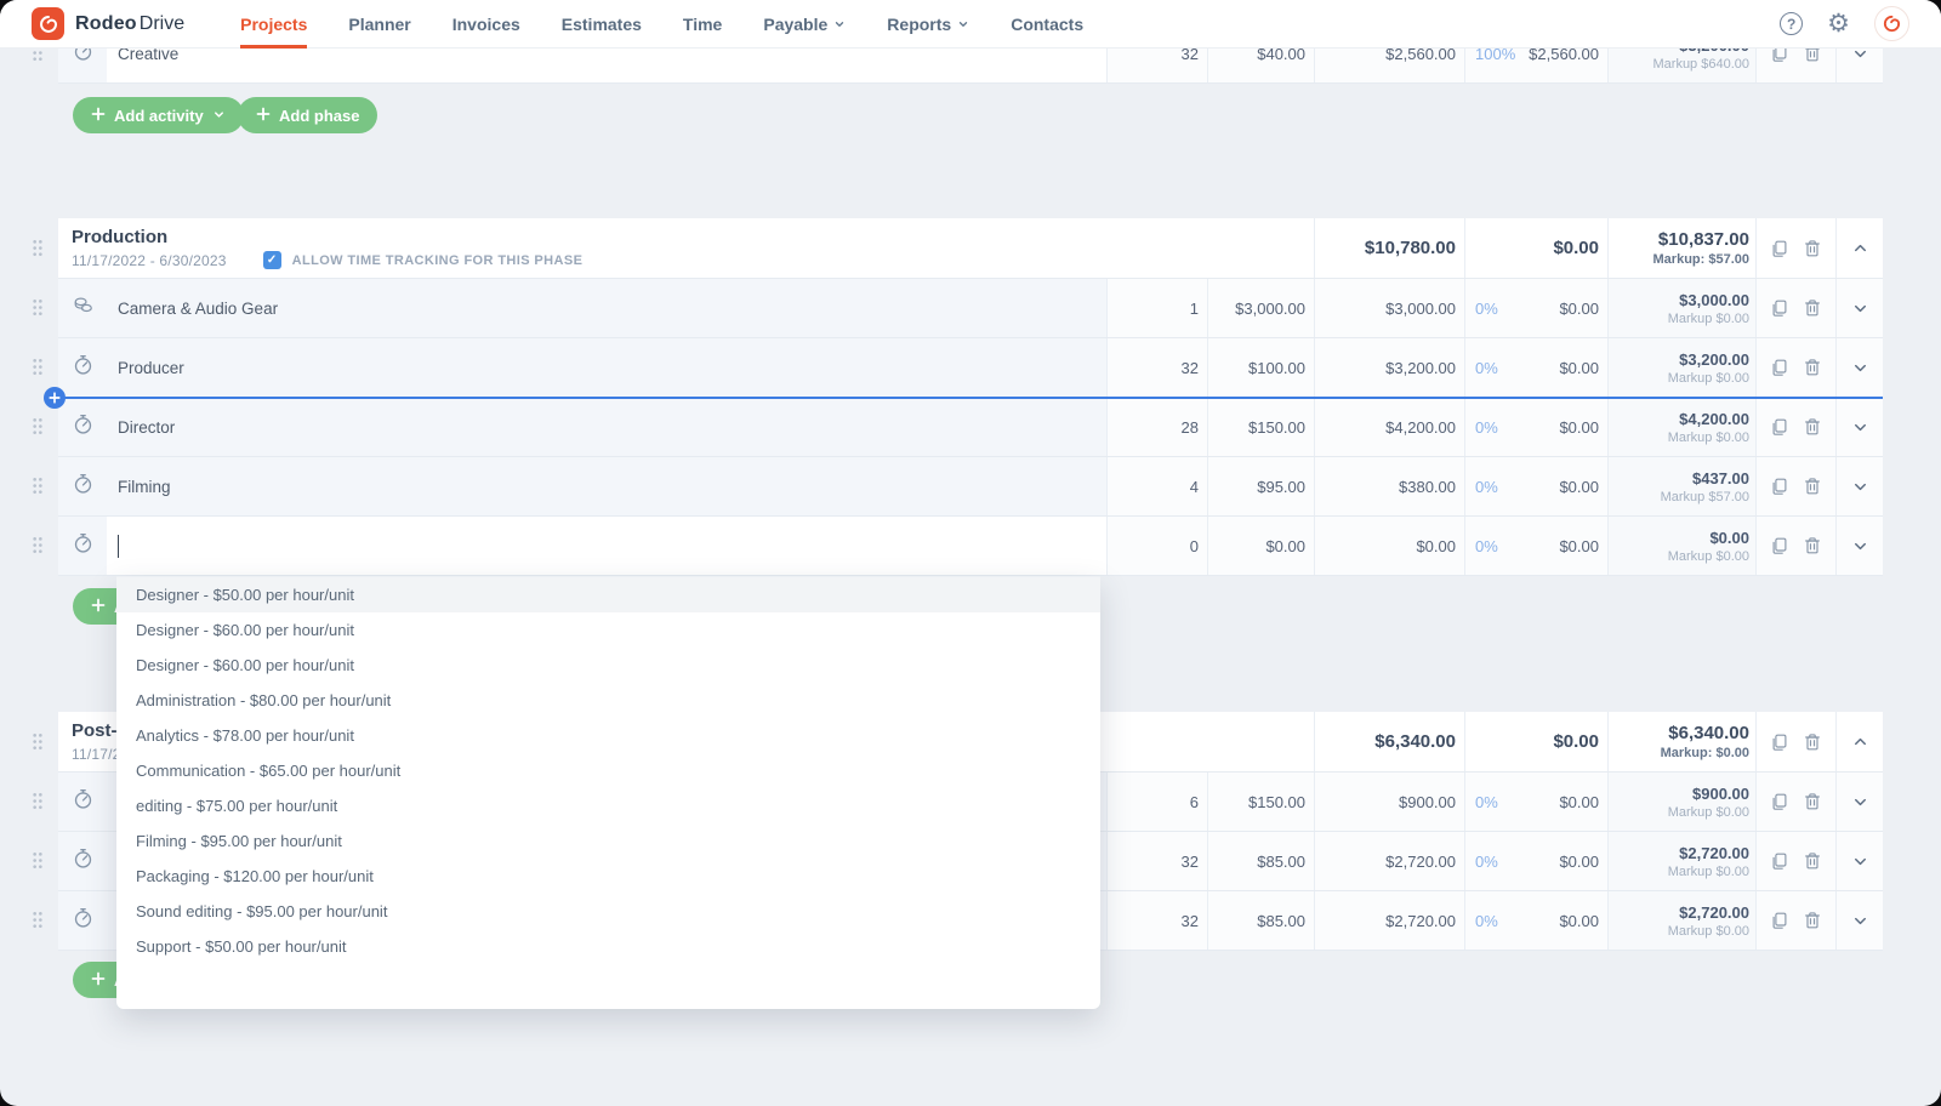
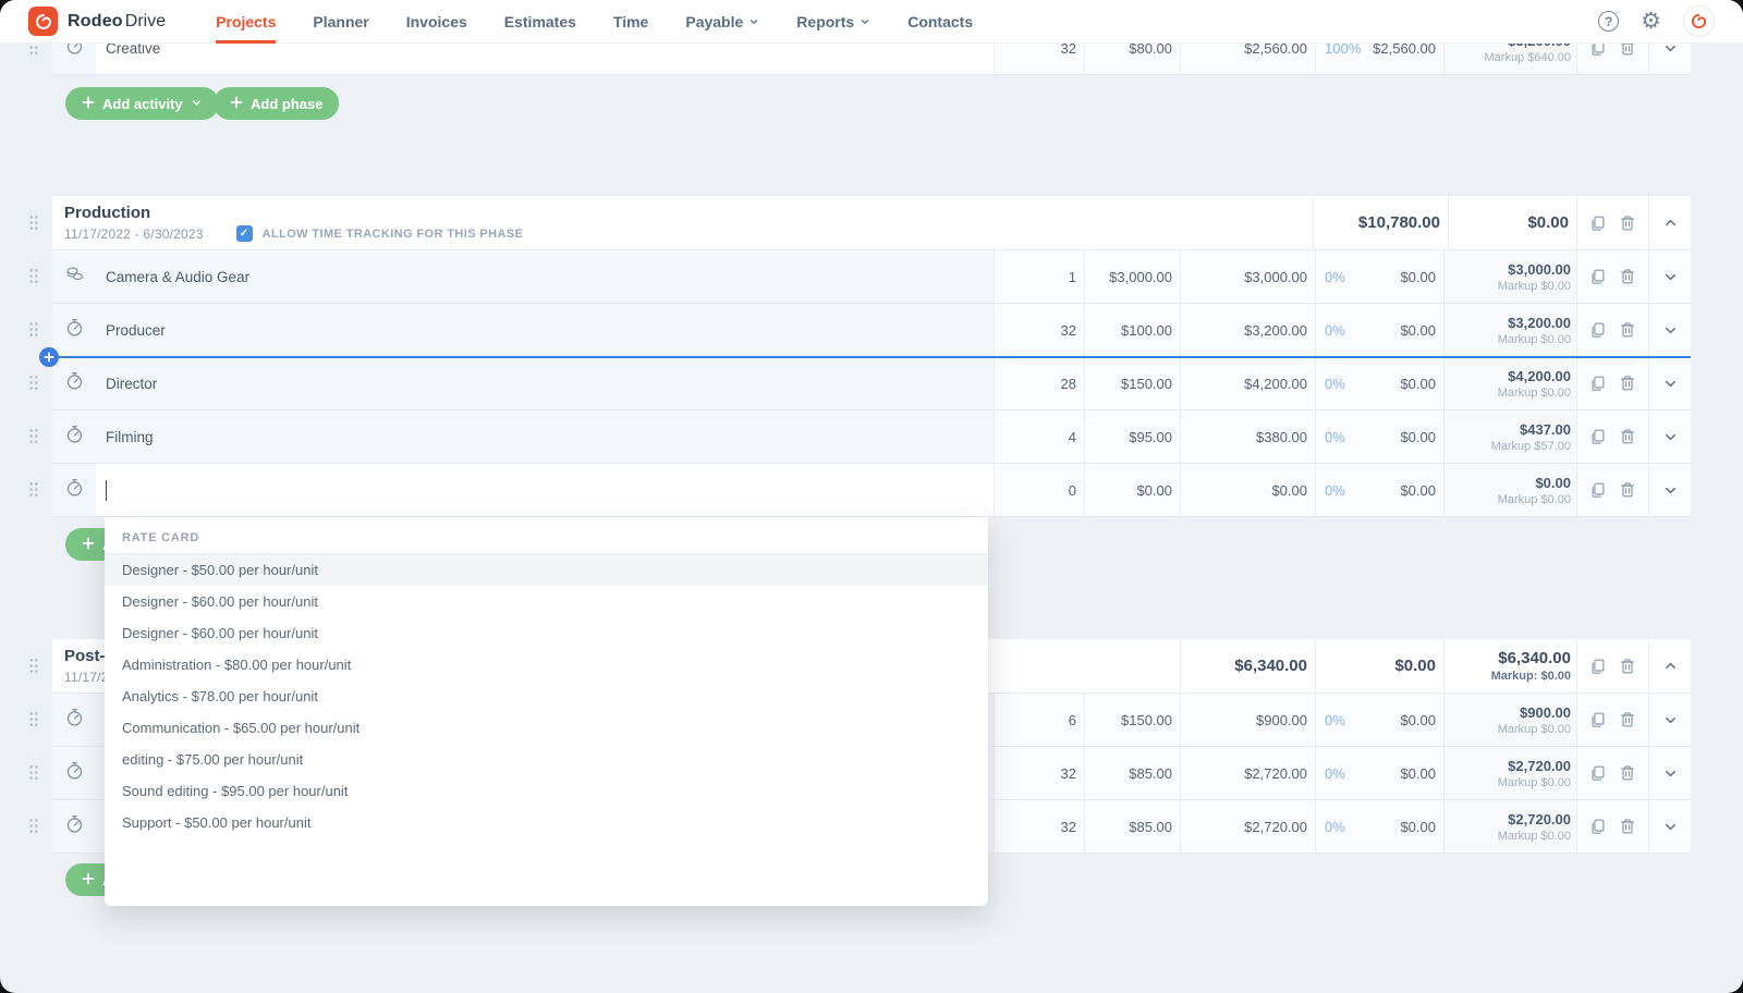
  Creative
  32
- $40.00
+ $80.00
  $2,560.00
  100%
  $2,560.00
  Markup $640.00
  Add activity
  Add phase
  Production
  11/17/2022 - 6/30/2023
  ✓
  ALLOW TIME TRACKING FOR THIS PHASE
  $10,780.00
  $0.00
- $10,837.00
- Markup: $57.00
  Camera & Audio Gear
  1
  $3,000.00
  $3,000.00
  0%
  $0.00
  $3,000.00
  Markup $0.00
  Producer
  32
  $100.00
  $3,200.00
  0%
  $0.00
  $3,200.00
  Markup $0.00
  Director
  28
  $150.00
  $4,200.00
  0%
  $0.00
  $4,200.00
  Markup $0.00
  Filming
  4
  $95.00
  $380.00
  0%
  $0.00
  $437.00
  Markup $57.00
  0
  $0.00
  $0.00
  0%
  $0.00
  $0.00
  Markup $0.00
  $6,340.00
  $0.00
  $6,340.00
  Markup: $0.00
  6
  $150.00
  $900.00
  0%
  $0.00
  $900.00
  Markup $0.00
  32
  $85.00
  $2,720.00
  0%
  $0.00
  $2,720.00
  Markup $0.00
  32
  $85.00
  $2,720.00
  0%
  $0.00
  $2,720.00
  Markup $0.00
+ RATE CARD
  Designer - $50.00 per hour/unit
  Designer - $60.00 per hour/unit
  Designer - $60.00 per hour/unit
  Administration - $80.00 per hour/unit
  Analytics - $78.00 per hour/unit
  Communication - $65.00 per hour/unit
  editing - $75.00 per hour/unit
- Filming - $95.00 per hour/unit
- Packaging - $120.00 per hour/unit
  Sound editing - $95.00 per hour/unit
  Support - $50.00 per hour/unit
  Rodeo
  Drive
  Projects
  Planner
  Invoices
  Estimates
  Time
  Payable
  Reports
  Contacts
  ?
  ⚙
